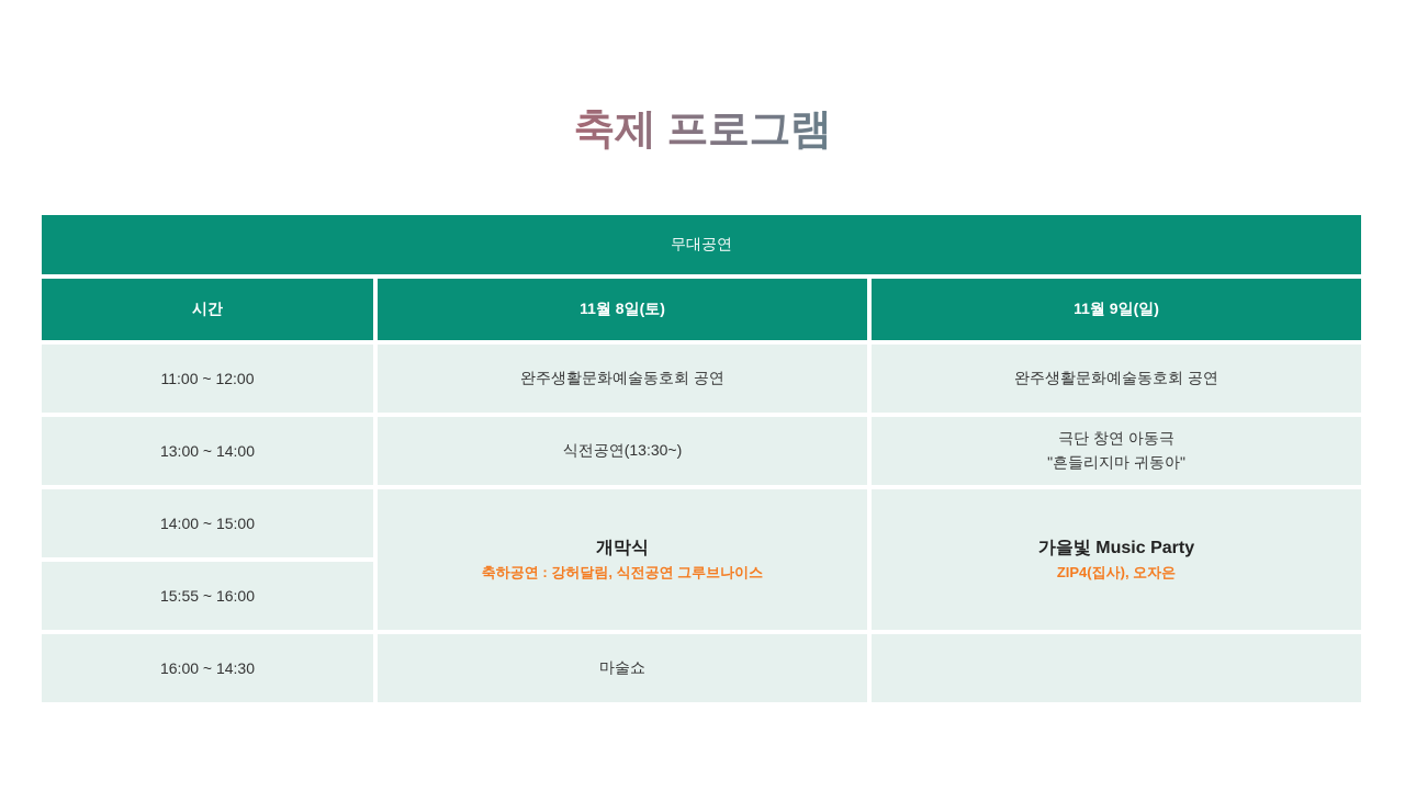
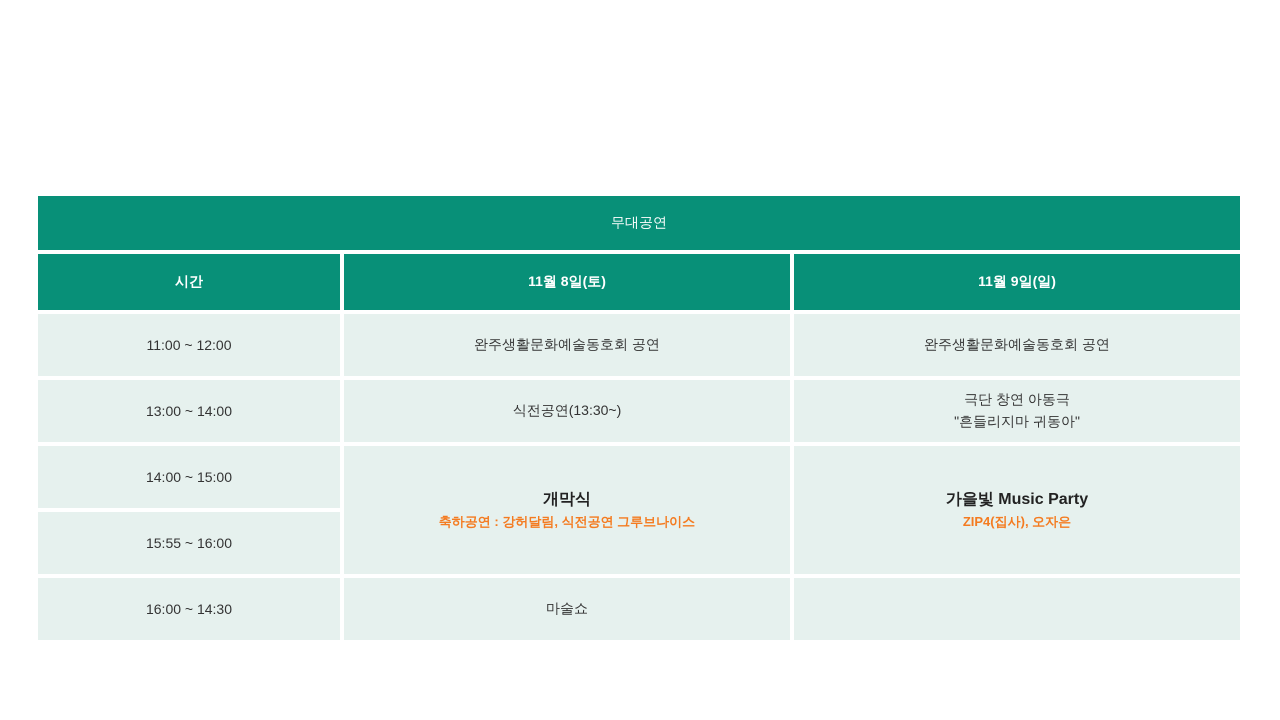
- 축제 프로그램
  무대공연
  시간	11월 8일(토)	11월 9일(일)
  11:00 ~ 12:00	완주생활문화예술동호회 공연	완주생활문화예술동호회 공연
  13:00 ~ 14:00	식전공연(13:30~)	극단 창연 아동극 "흔들리지마 귀동아"
  14:00 ~ 15:00	개막식 축하공연 : 강허달림, 식전공연 그루브나이스	가을빛 Music Party ZIP4(집사), 오자은
  15:55 ~ 16:00
  16:00 ~ 14:30	마술쇼
